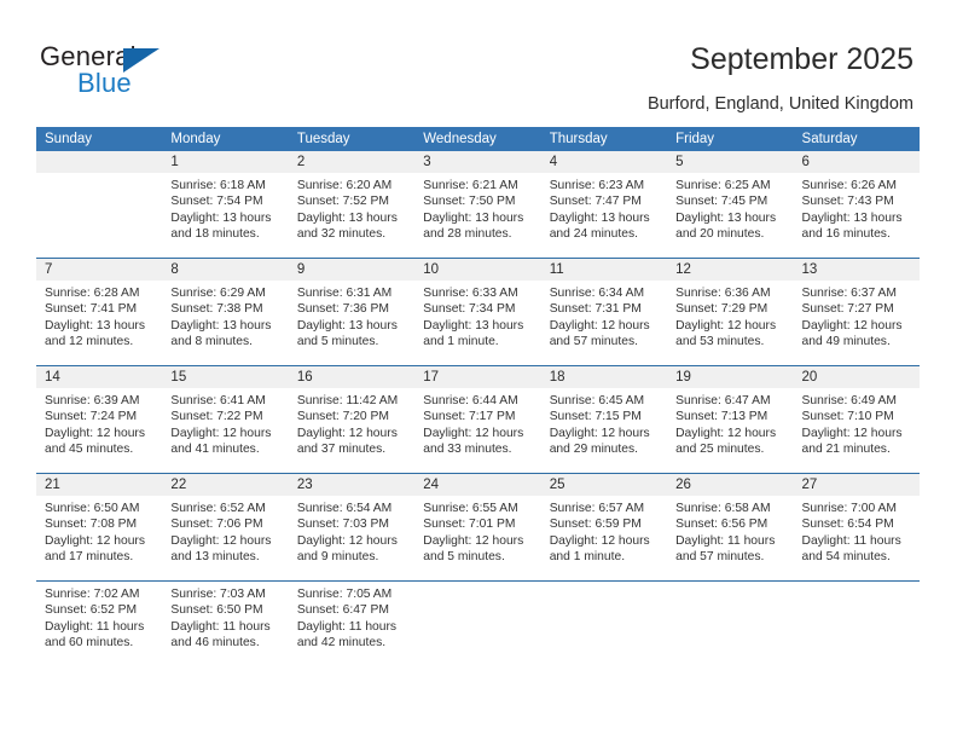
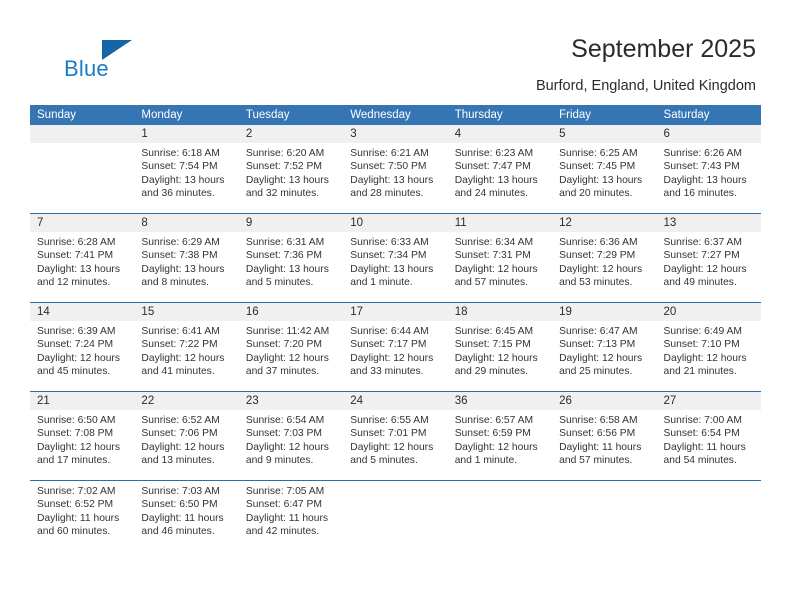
- General
  Blue
  September 2025
  Burford, England, United Kingdom
  Sunday
  Monday
  Tuesday
  Wednesday
  Thursday
  Friday
  Saturday
  1
  2
  3
  4
  5
  6
  Sunrise: 6:18 AM
  Sunset: 7:54 PM
  Daylight: 13 hours
- and 18 minutes.
+ and 36 minutes.
  Sunrise: 6:20 AM
  Sunset: 7:52 PM
  Daylight: 13 hours
  and 32 minutes.
  Sunrise: 6:21 AM
  Sunset: 7:50 PM
  Daylight: 13 hours
  and 28 minutes.
  Sunrise: 6:23 AM
  Sunset: 7:47 PM
  Daylight: 13 hours
  and 24 minutes.
  Sunrise: 6:25 AM
  Sunset: 7:45 PM
  Daylight: 13 hours
  and 20 minutes.
  Sunrise: 6:26 AM
  Sunset: 7:43 PM
  Daylight: 13 hours
  and 16 minutes.
  7
  8
  9
  10
  11
  12
  13
  Sunrise: 6:28 AM
  Sunset: 7:41 PM
  Daylight: 13 hours
  and 12 minutes.
  Sunrise: 6:29 AM
  Sunset: 7:38 PM
  Daylight: 13 hours
  and 8 minutes.
  Sunrise: 6:31 AM
  Sunset: 7:36 PM
  Daylight: 13 hours
  and 5 minutes.
  Sunrise: 6:33 AM
  Sunset: 7:34 PM
  Daylight: 13 hours
  and 1 minute.
  Sunrise: 6:34 AM
  Sunset: 7:31 PM
  Daylight: 12 hours
  and 57 minutes.
  Sunrise: 6:36 AM
  Sunset: 7:29 PM
  Daylight: 12 hours
  and 53 minutes.
  Sunrise: 6:37 AM
  Sunset: 7:27 PM
  Daylight: 12 hours
  and 49 minutes.
  14
  15
  16
  17
  18
  19
  20
  Sunrise: 6:39 AM
  Sunset: 7:24 PM
  Daylight: 12 hours
  and 45 minutes.
  Sunrise: 6:41 AM
  Sunset: 7:22 PM
  Daylight: 12 hours
  and 41 minutes.
  Sunrise: 11:42 AM
  Sunset: 7:20 PM
  Daylight: 12 hours
  and 37 minutes.
  Sunrise: 6:44 AM
  Sunset: 7:17 PM
  Daylight: 12 hours
  and 33 minutes.
  Sunrise: 6:45 AM
  Sunset: 7:15 PM
  Daylight: 12 hours
  and 29 minutes.
  Sunrise: 6:47 AM
  Sunset: 7:13 PM
  Daylight: 12 hours
  and 25 minutes.
  Sunrise: 6:49 AM
  Sunset: 7:10 PM
  Daylight: 12 hours
  and 21 minutes.
  21
  22
  23
  24
- 25
+ 36
  26
  27
  Sunrise: 6:50 AM
  Sunset: 7:08 PM
  Daylight: 12 hours
  and 17 minutes.
  Sunrise: 6:52 AM
  Sunset: 7:06 PM
  Daylight: 12 hours
  and 13 minutes.
  Sunrise: 6:54 AM
  Sunset: 7:03 PM
  Daylight: 12 hours
  and 9 minutes.
  Sunrise: 6:55 AM
  Sunset: 7:01 PM
  Daylight: 12 hours
  and 5 minutes.
  Sunrise: 6:57 AM
  Sunset: 6:59 PM
  Daylight: 12 hours
  and 1 minute.
  Sunrise: 6:58 AM
  Sunset: 6:56 PM
  Daylight: 11 hours
  and 57 minutes.
  Sunrise: 7:00 AM
  Sunset: 6:54 PM
  Daylight: 11 hours
  and 54 minutes.
  Sunrise: 7:02 AM
  Sunset: 6:52 PM
  Daylight: 11 hours
  and 60 minutes.
  Sunrise: 7:03 AM
  Sunset: 6:50 PM
  Daylight: 11 hours
  and 46 minutes.
  Sunrise: 7:05 AM
  Sunset: 6:47 PM
  Daylight: 11 hours
  and 42 minutes.
